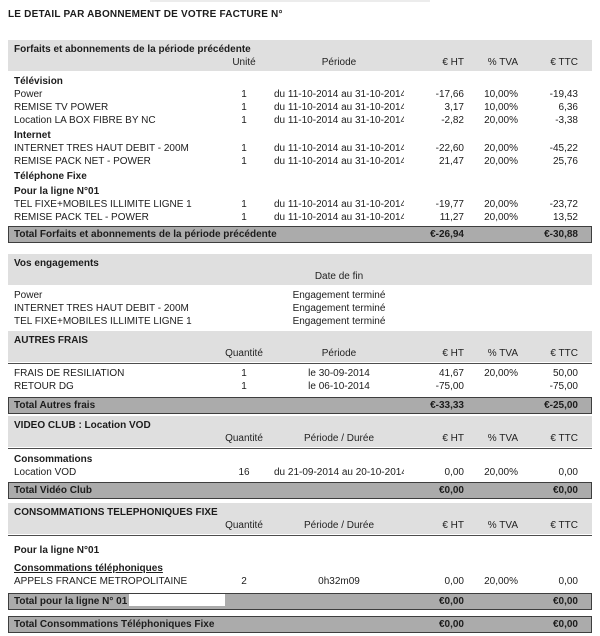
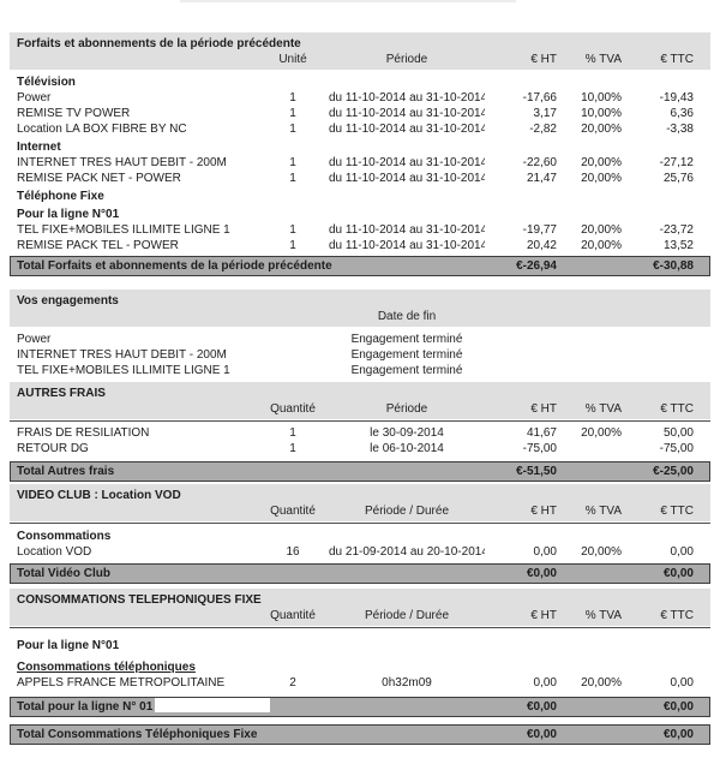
- LE DETAIL PAR ABONNEMENT DE VOTRE FACTURE N°
  Forfaits et abonnements de la période précédente
  Unité
  Période
  € HT
  % TVA
  € TTC
  Télévision
  Power
  1
  du 11-10-2014 au 31-10-2014
  -17,66
  10,00%
  -19,43
  REMISE TV POWER
  1
  du 11-10-2014 au 31-10-2014
  3,17
  10,00%
  6,36
  Location LA BOX FIBRE BY NC
  1
  du 11-10-2014 au 31-10-2014
  -2,82
  20,00%
  -3,38
  Internet
  INTERNET TRES HAUT DEBIT - 200M
  1
  du 11-10-2014 au 31-10-2014
  -22,60
  20,00%
- -45,22
+ -27,12
  REMISE PACK NET - POWER
  1
  du 11-10-2014 au 31-10-2014
  21,47
  20,00%
  25,76
  Téléphone Fixe
  Pour la ligne N°01
  TEL FIXE+MOBILES ILLIMITE LIGNE 1
  1
  du 11-10-2014 au 31-10-2014
  -19,77
  20,00%
  -23,72
  REMISE PACK TEL - POWER
  1
  du 11-10-2014 au 31-10-2014
- 11,27
+ 20,42
  20,00%
  13,52
  Total Forfaits et abonnements de la période précédente
  €-26,94
  €-30,88
  Vos engagements
  Date de fin
  Power
  Engagement terminé
  INTERNET TRES HAUT DEBIT - 200M
  Engagement terminé
  TEL FIXE+MOBILES ILLIMITE LIGNE 1
  Engagement terminé
  AUTRES FRAIS
  Quantité
  Période
  € HT
  % TVA
  € TTC
  FRAIS DE RESILIATION
  1
  le 30-09-2014
  41,67
  20,00%
  50,00
  RETOUR DG
  1
  le 06-10-2014
  -75,00
  -75,00
  Total Autres frais
- €-33,33
+ €-51,50
  €-25,00
  VIDEO CLUB : Location VOD
  Quantité
  Période / Durée
  € HT
  % TVA
  € TTC
  Consommations
  Location VOD
  16
  du 21-09-2014 au 20-10-201
  0,00
  20,00%
  0,00
  Total Vidéo Club
  €0,00
  €0,00
  CONSOMMATIONS TELEPHONIQUES FIXE
  Quantité
  Période / Durée
  € HT
  % TVA
  € TTC
  Pour la ligne N°01
  Consommations téléphoniques
  APPELS FRANCE METROPOLITAINE
  2
  0h32m09
  0,00
  20,00%
  0,00
  Total pour la ligne N° 01
  €0,00
  €0,00
  Total Consommations Téléphoniques Fixe
  €0,00
  €0,00
